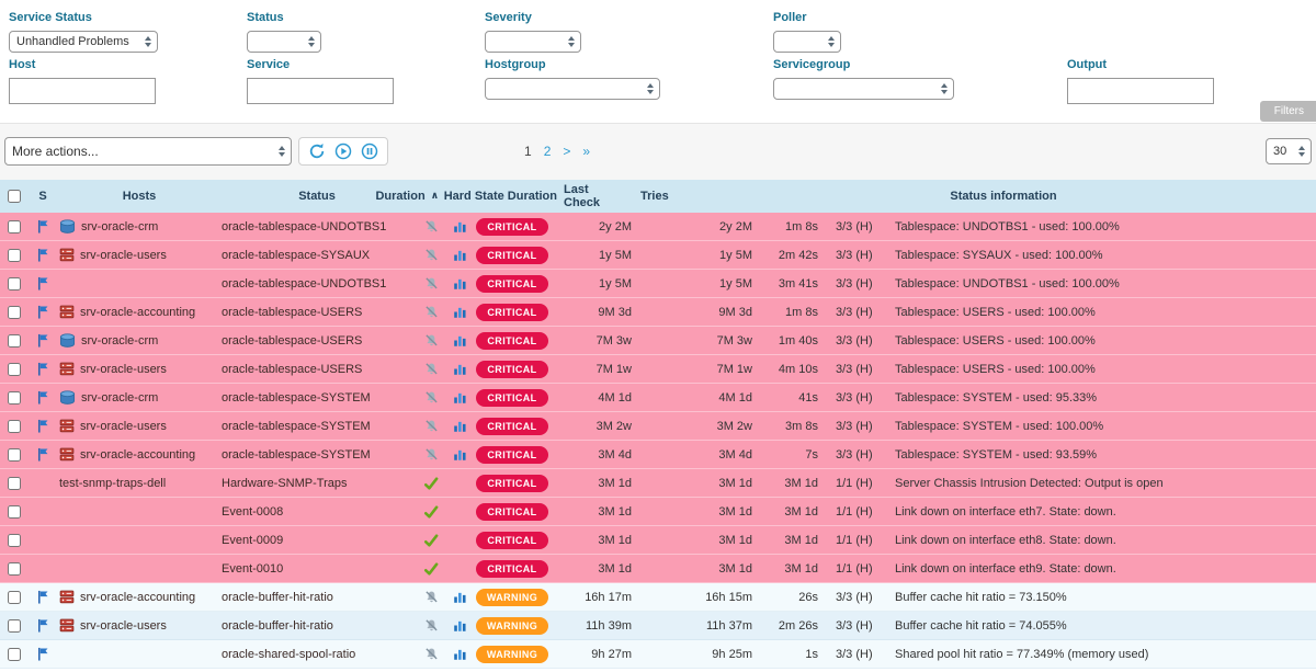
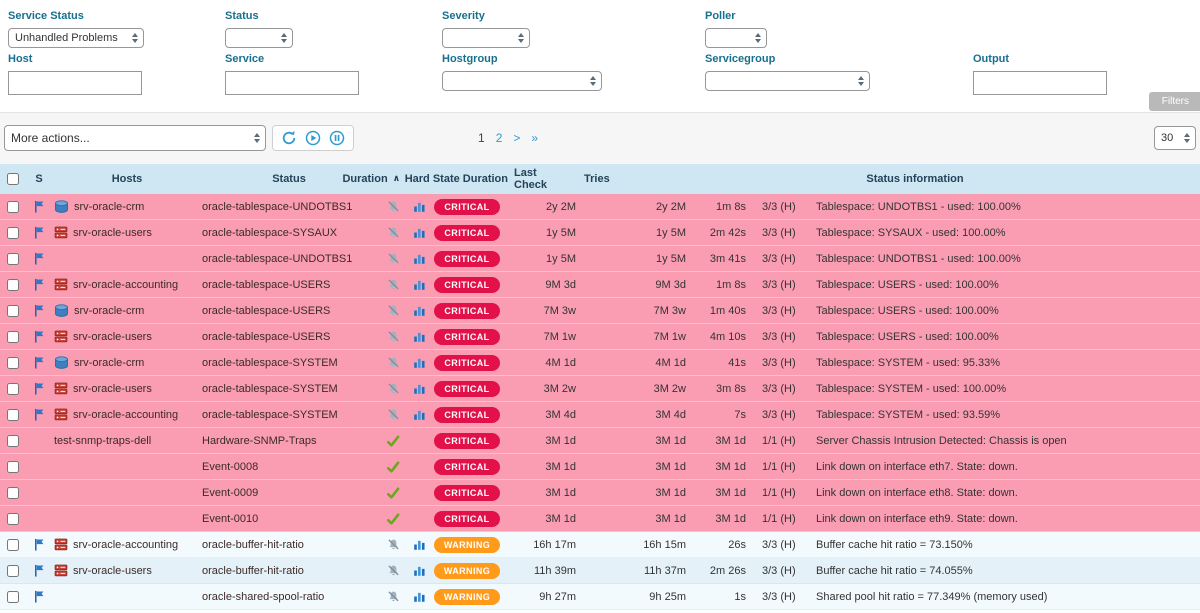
  Service Status
  Unhandled Problems
  Status
  Severity
  Poller
  Host
  Service
  Hostgroup
  Servicegroup
  Output
  Filters
  More actions...
  1
  2
  >
  »
  30
  S
  Hosts
  Status
  Duration
  ∧
  Hard State Duration
  Last Check
  Tries
  Status information
  srv-oracle-crm
  oracle-tablespace-UNDOTBS1
  CRITICAL
  2y 2M
  2y 2M
  1m 8s
  3/3 (H)
  Tablespace: UNDOTBS1 - used: 100.00%
  srv-oracle-users
  oracle-tablespace-SYSAUX
  CRITICAL
  1y 5M
  1y 5M
  2m 42s
  3/3 (H)
  Tablespace: SYSAUX - used: 100.00%
  oracle-tablespace-UNDOTBS1
  CRITICAL
  1y 5M
  1y 5M
  3m 41s
  3/3 (H)
  Tablespace: UNDOTBS1 - used: 100.00%
  srv-oracle-accounting
  oracle-tablespace-USERS
  CRITICAL
  9M 3d
  9M 3d
  1m 8s
  3/3 (H)
  Tablespace: USERS - used: 100.00%
  srv-oracle-crm
  oracle-tablespace-USERS
  CRITICAL
  7M 3w
  7M 3w
  1m 40s
  3/3 (H)
  Tablespace: USERS - used: 100.00%
  srv-oracle-users
  oracle-tablespace-USERS
  CRITICAL
  7M 1w
  7M 1w
  4m 10s
  3/3 (H)
  Tablespace: USERS - used: 100.00%
  srv-oracle-crm
  oracle-tablespace-SYSTEM
  CRITICAL
  4M 1d
  4M 1d
  41s
  3/3 (H)
  Tablespace: SYSTEM - used: 95.33%
  srv-oracle-users
  oracle-tablespace-SYSTEM
  CRITICAL
  3M 2w
  3M 2w
  3m 8s
  3/3 (H)
  Tablespace: SYSTEM - used: 100.00%
  srv-oracle-accounting
  oracle-tablespace-SYSTEM
  CRITICAL
  3M 4d
  3M 4d
  7s
  3/3 (H)
  Tablespace: SYSTEM - used: 93.59%
  test-snmp-traps-dell
  Hardware-SNMP-Traps
  CRITICAL
  3M 1d
  3M 1d
  3M 1d
  1/1 (H)
- Server Chassis Intrusion Detected: Output is open
+ Server Chassis Intrusion Detected: Chassis is open
  Event-0008
  CRITICAL
  3M 1d
  3M 1d
  3M 1d
  1/1 (H)
  Link down on interface eth7. State: down.
  Event-0009
  CRITICAL
  3M 1d
  3M 1d
  3M 1d
  1/1 (H)
  Link down on interface eth8. State: down.
  Event-0010
  CRITICAL
  3M 1d
  3M 1d
  3M 1d
  1/1 (H)
  Link down on interface eth9. State: down.
  srv-oracle-accounting
  oracle-buffer-hit-ratio
  WARNING
  16h 17m
  16h 15m
  26s
  3/3 (H)
  Buffer cache hit ratio = 73.150%
  srv-oracle-users
  oracle-buffer-hit-ratio
  WARNING
  11h 39m
  11h 37m
  2m 26s
  3/3 (H)
  Buffer cache hit ratio = 74.055%
  oracle-shared-spool-ratio
  WARNING
  9h 27m
  9h 25m
  1s
  3/3 (H)
  Shared pool hit ratio = 77.349% (memory used)
